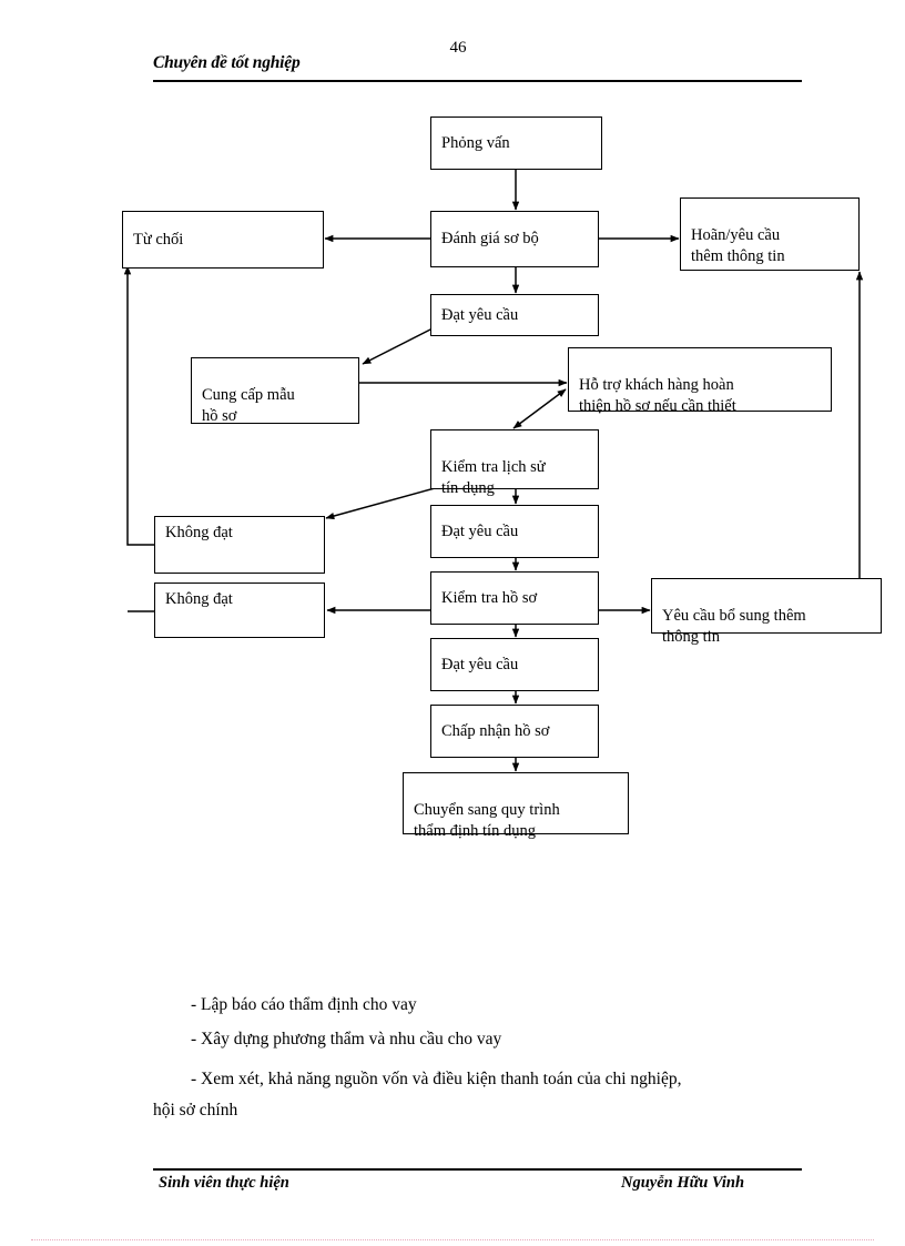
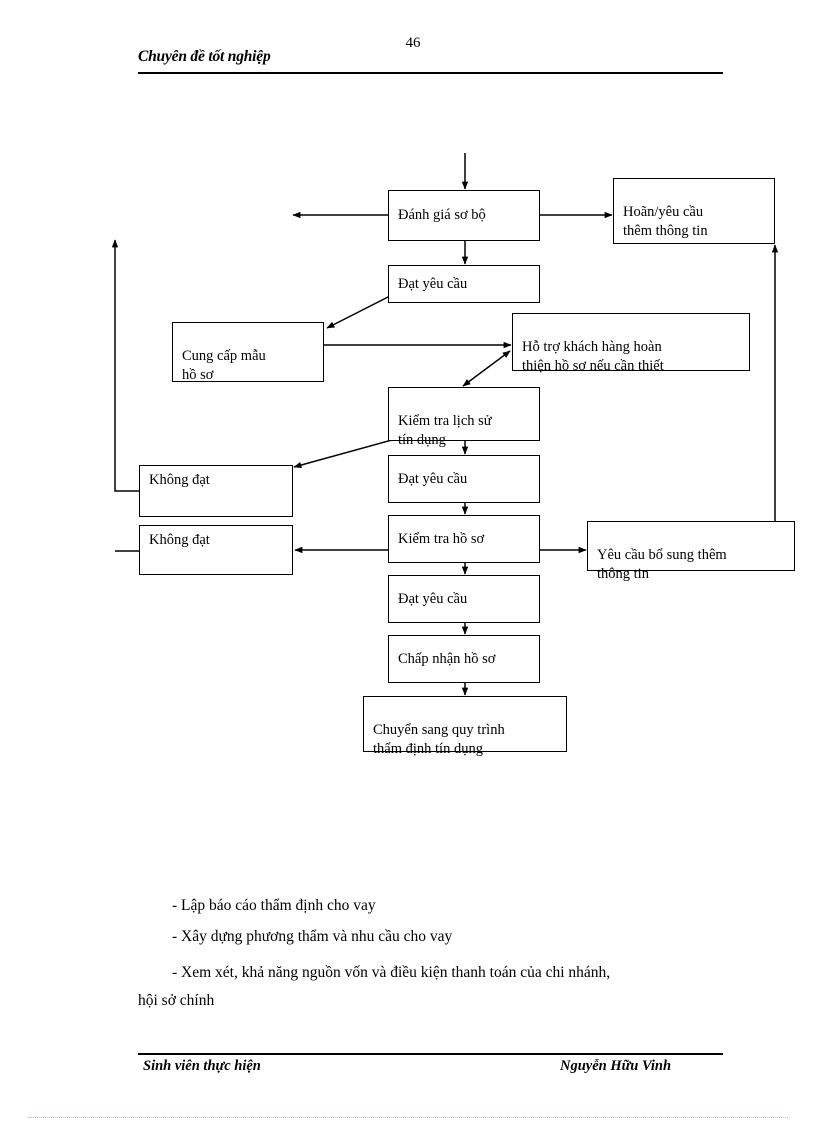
  46
  Chuyên đề tốt nghiệp
- Phỏng vấn
- Từ chối
  Đánh giá sơ bộ
  Hoãn/yêu cầu
  thêm thông tin
  Đạt yêu cầu
  Cung cấp mẫu
  hồ sơ
  Hỗ trợ khách hàng hoàn
  thiện hồ sơ nếu cần thiết
  Kiểm tra lịch sử
  tín dụng
  Không đạt
  Đạt yêu cầu
  Không đạt
  Kiểm tra hồ sơ
  Yêu cầu bổ sung thêm
  thông tin
  Đạt yêu cầu
  Chấp nhận hồ sơ
  Chuyển sang quy trình
  thẩm định tín dụng
  - Lập báo cáo thẩm định cho vay
  - Xây dựng phương thẩm và nhu cầu cho vay
- - Xem xét, khả năng nguồn vốn và điều kiện thanh toán của chi nghiệp,
+ - Xem xét, khả năng nguồn vốn và điều kiện thanh toán của chi nhánh,
  hội sở chính
  Sinh viên thực hiện
  Nguyễn Hữu Vinh
